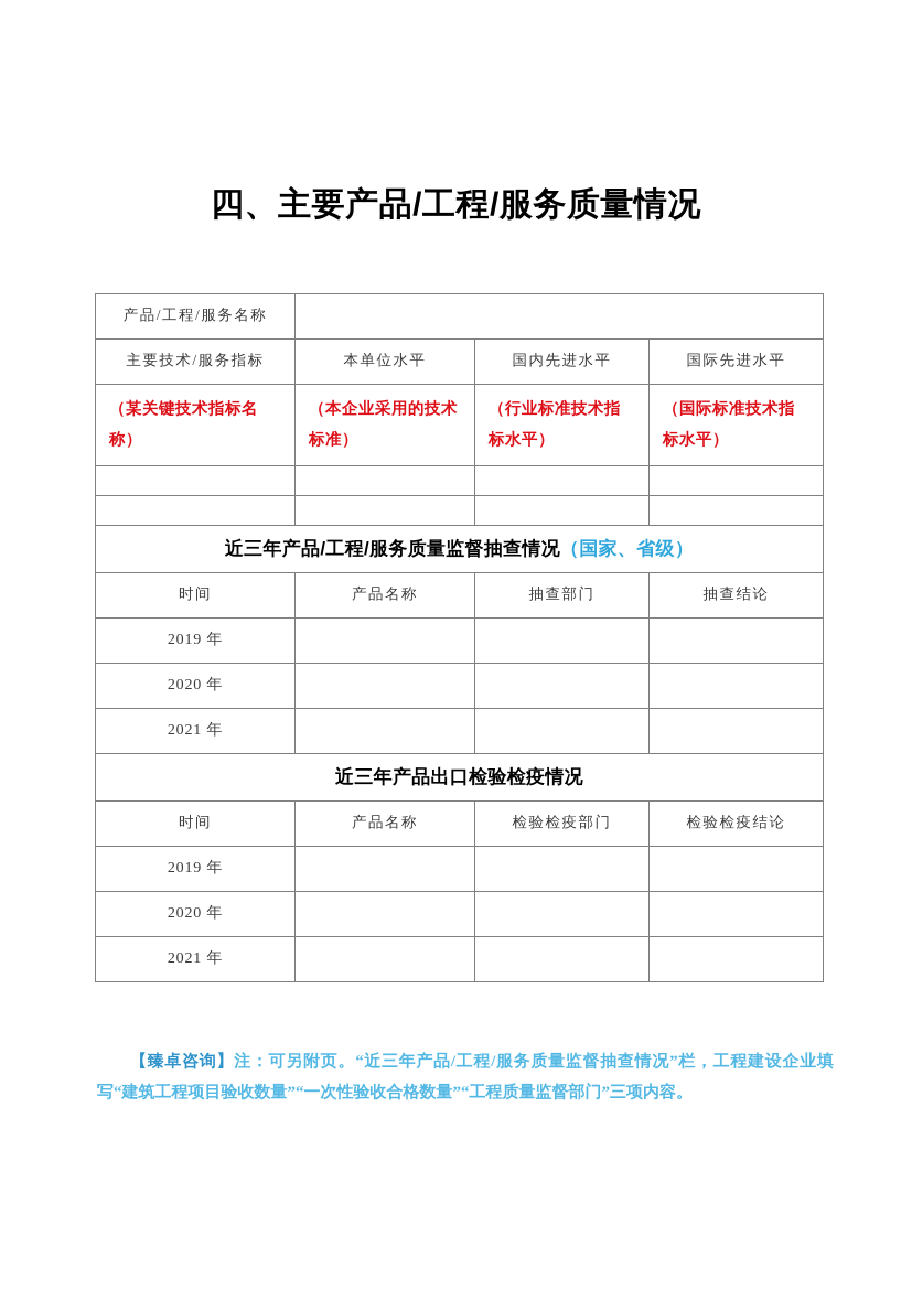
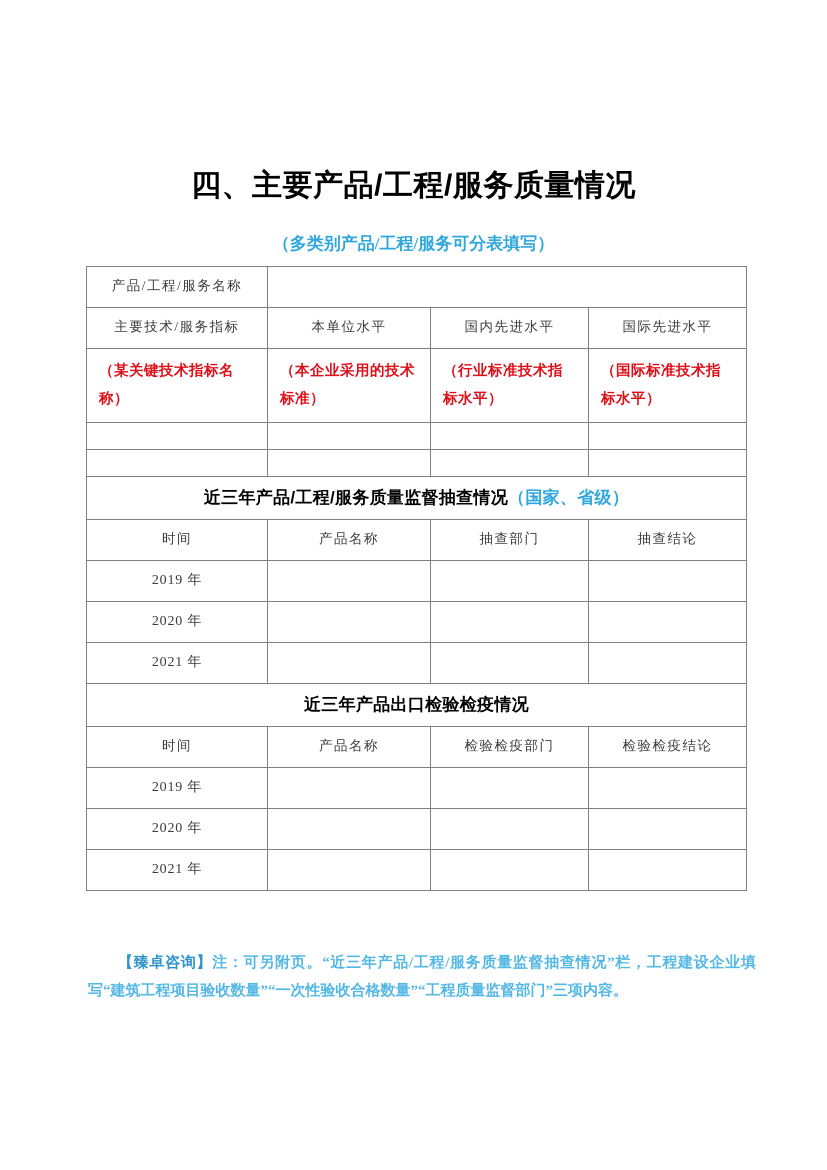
  四、主要产品/工程/服务质量情况
+ （多类别产品/工程/服务可分表填写）
  产品/工程/服务名称
  主要技术/服务指标	本单位水平	国内先进水平	国际先进水平
  （某关键技术指标名称）	（本企业采用的技术标准）	（行业标准技术指标水平）	（国际标准技术指标水平）
  近三年产品/工程/服务质量监督抽查情况（国家、省级）
  时间	产品名称	抽查部门	抽查结论
  2019 年
  2020 年
  2021 年
  近三年产品出口检验检疫情况
  时间	产品名称	检验检疫部门	检验检疫结论
  2019 年
  2020 年
  2021 年
  【臻卓咨询】注：可另附页。“近三年产品/工程/服务质量监督抽查情况”栏，工程建设企业填写“建筑工程项目验收数量”“一次性验收合格数量”“工程质量监督部门”三项内容。
